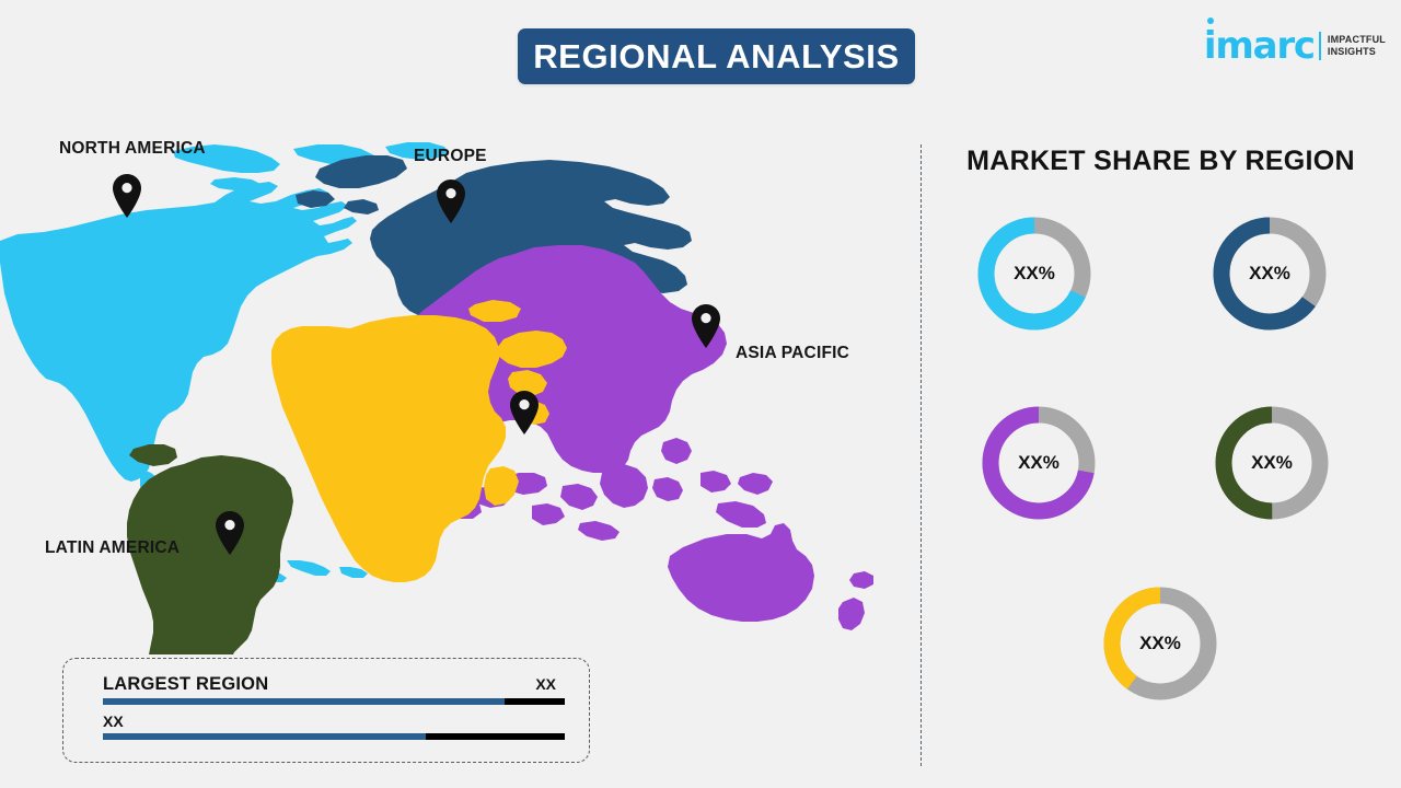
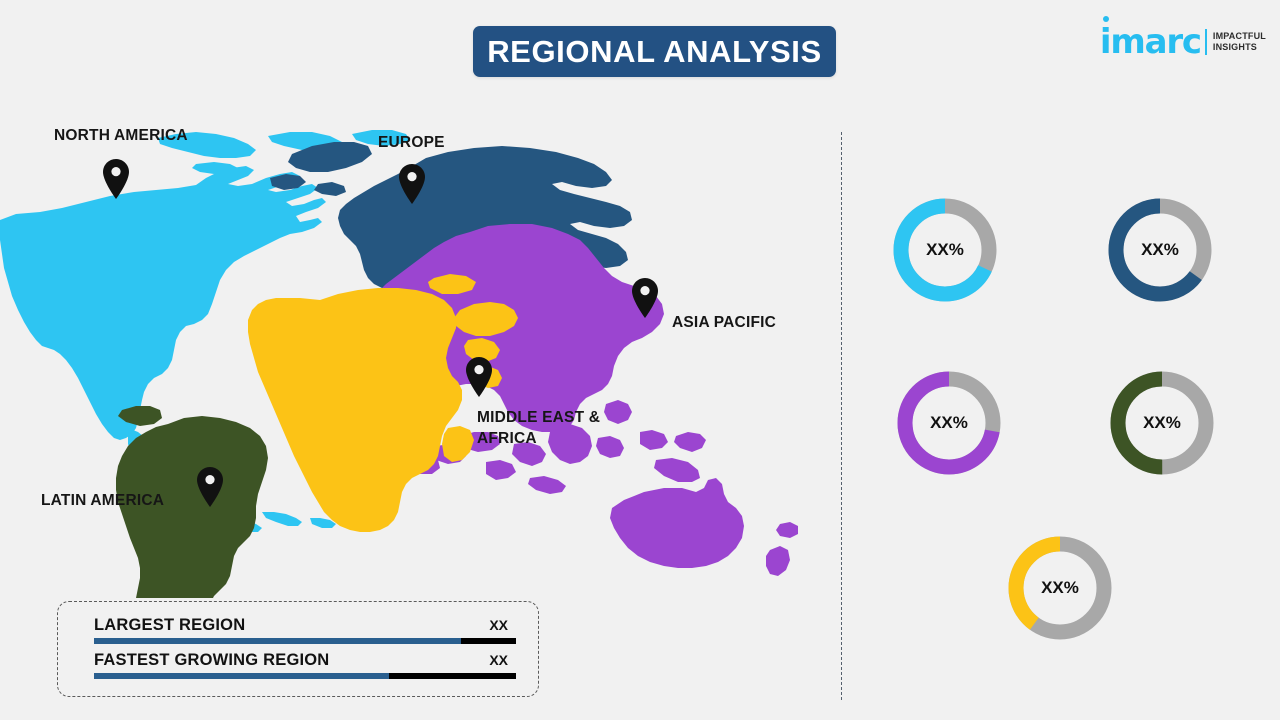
  REGIONAL ANALYSIS
  imarc
  IMPACTFUL
  INSIGHTS
  NORTH AMERICA
  EUROPE
  ASIA PACIFIC
+ MIDDLE EAST &
+ AFRICA
  LATIN AMERICA
  LARGEST REGION
  XX
+ FASTEST GROWING REGION
  XX
- MARKET SHARE BY REGION
  XX%
  XX%
  XX%
  XX%
  XX%
